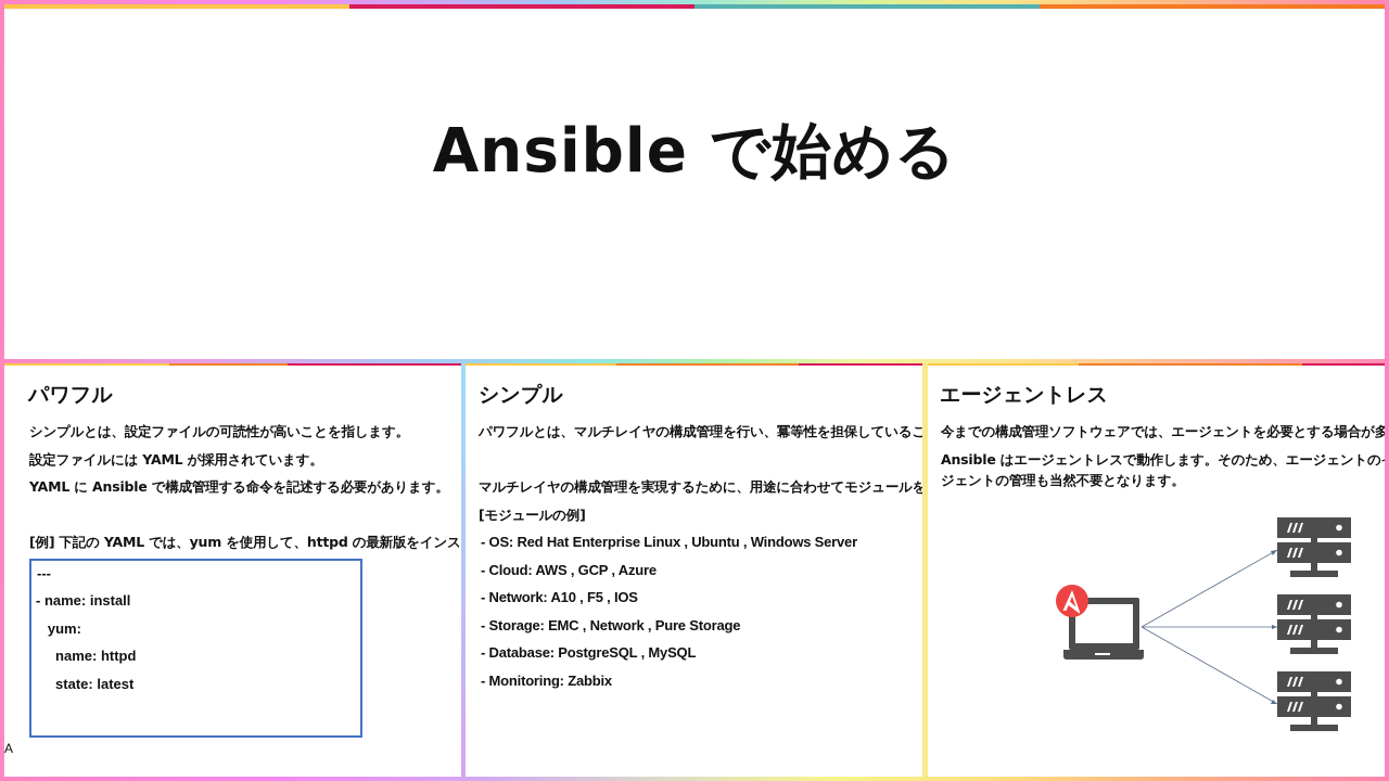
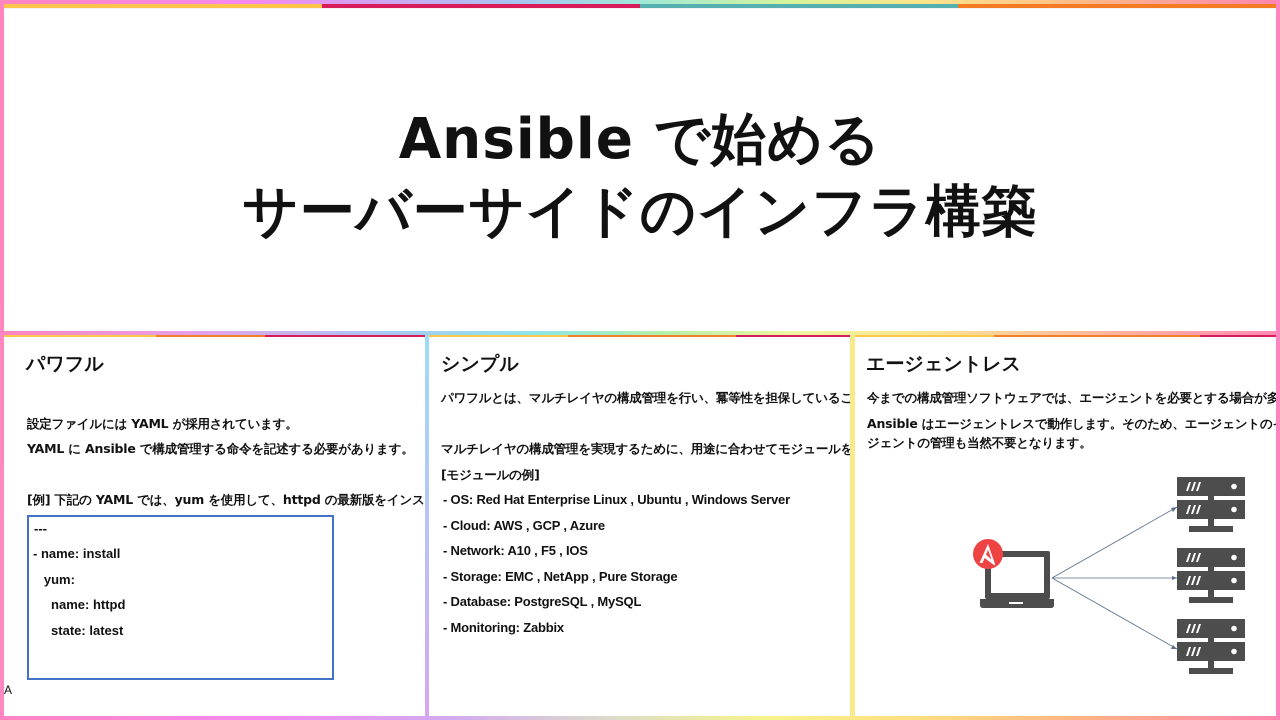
  Ansible で始める
+ サーバーサイドのインフラ構築
  パワフル
- シンプルとは、設定ファイルの可読性が高いことを指します。
  設定ファイルには YAML が採用されています。
  YAML に Ansible で構成管理する命令を記述する必要があります。
  [例] 下記の YAML では、yum を使用して、httpd の最新版をインス
  ---
  - name: install
  yum:
  name: httpd
  state: latest
  A
  シンプル
  パワフルとは、マルチレイヤの構成管理を行い、冪等性を担保しているこ
  マルチレイヤの構成管理を実現するために、用途に合わせてモジュールを
  [モジュールの例]
  - OS: Red Hat Enterprise Linux , Ubuntu , Windows Server
  - Cloud: AWS , GCP , Azure
  - Network: A10 , F5 , IOS
- - Storage: EMC , Network , Pure Storage
+ - Storage: EMC , NetApp , Pure Storage
  - Database: PostgreSQL , MySQL
  - Monitoring: Zabbix
  エージェントレス
  今までの構成管理ソフトウェアでは、エージェントを必要とする場合が多
  Ansible はエージェントレスで動作します。そのため、エージェントの
  ジェントの管理も当然不要となります。
